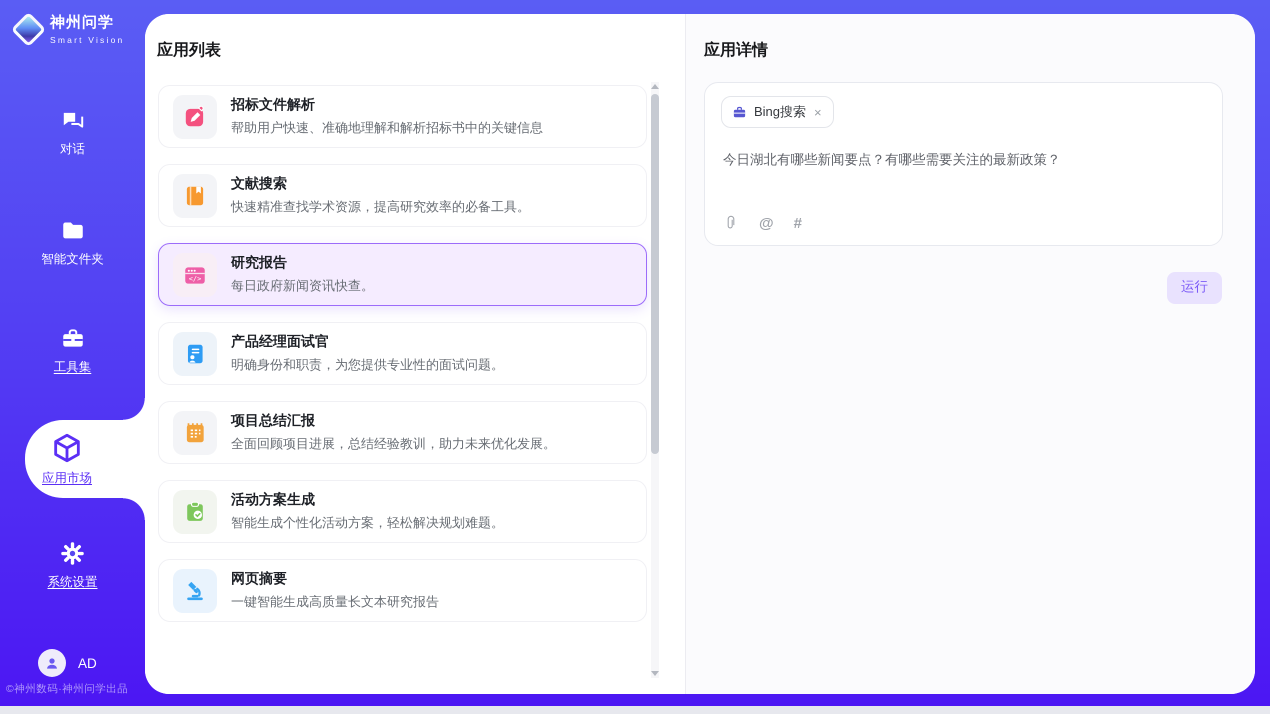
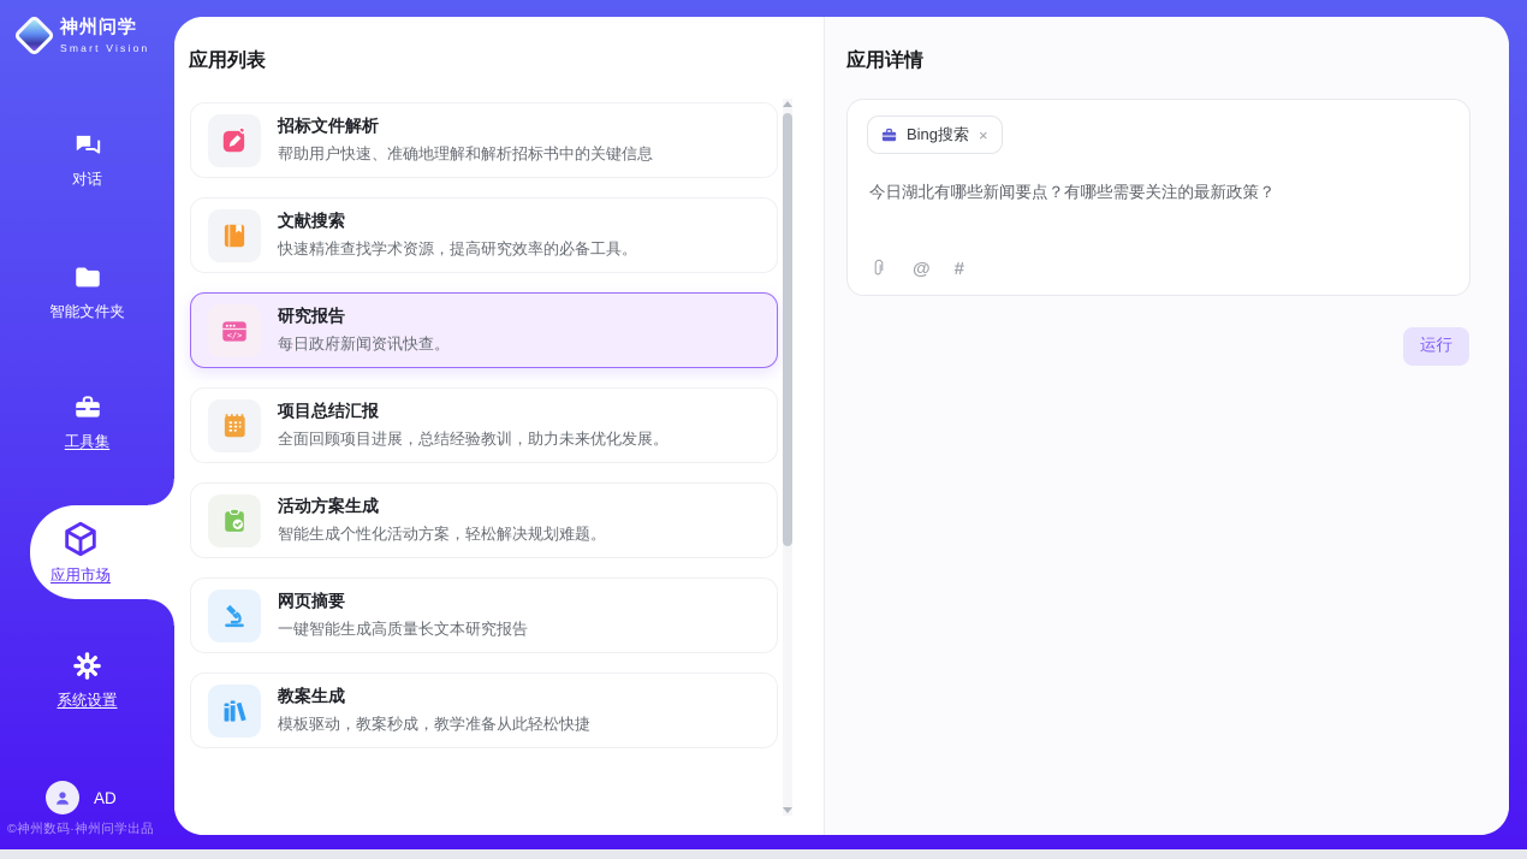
  神州问学
  Smart Vision
  对话
  智能文件夹
  工具集
  应用市场
  系统设置
  AD
  ©神州数码·神州问学出品
  应用列表
  招标文件解析
  帮助用户快速、准确地理解和解析招标书中的关键信息
  文献搜索
  快速精准查找学术资源，提高研究效率的必备工具。
  </>
  研究报告
  每日政府新闻资讯快查。
- 产品经理面试官
- 明确身份和职责，为您提供专业性的面试问题。
  项目总结汇报
  全面回顾项目进展，总结经验教训，助力未来优化发展。
  活动方案生成
  智能生成个性化活动方案，轻松解决规划难题。
  网页摘要
  一键智能生成高质量长文本研究报告
+ 教案生成
+ 模板驱动，教案秒成，教学准备从此轻松快捷
  应用详情
  Bing搜索
  ×
  今日湖北有哪些新闻要点？有哪些需要关注的最新政策？
  @
  #
  运行
